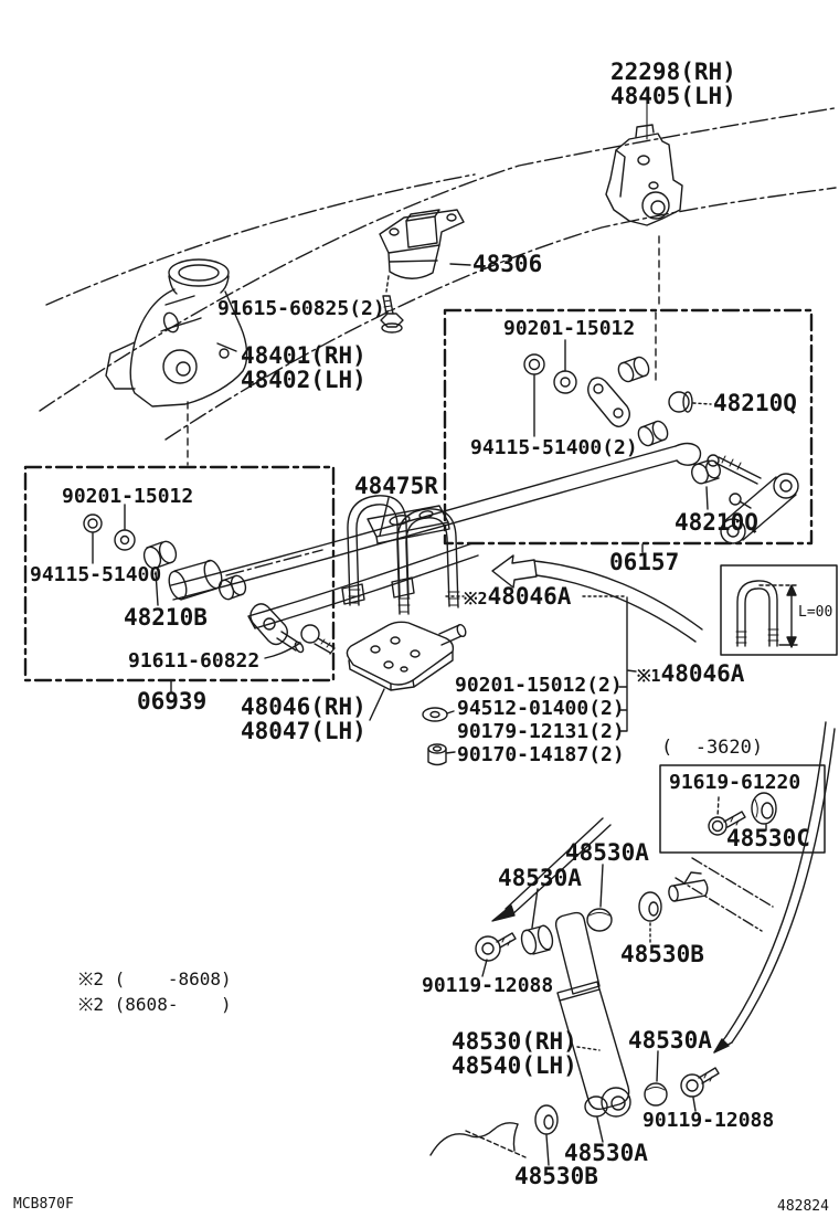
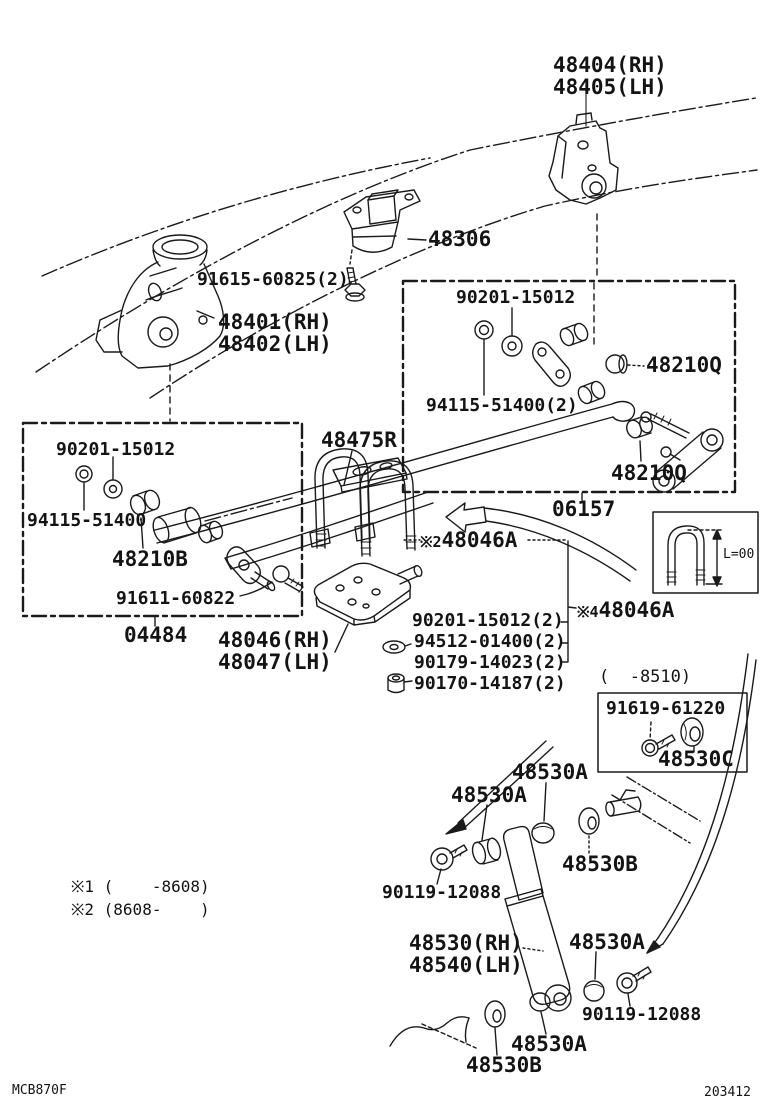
- 22298(RH)
+ 48404(RH)
  48405(LH)
  91615-60825(2)
  48306
  48401(RH)
  48402(LH)
  90201-15012
  94115-51400(2)
  48210Q
  48210Q
  90201-15012
  94115-51400
  48210B
  91611-60822
- 06939
+ 04484
  48475R
  ※2
  48046A
  06157
  L=00
- ※1
+ ※4
  48046A
  90201-15012(2)
  94512-01400(2)
- 90179-12131(2)
+ 90179-14023(2)
  90170-14187(2)
  48046(RH)
  48047(LH)
- ( -3620)
+ ( -8510)
  91619-61220
  48530C
  48530A
  48530A
  48530B
  90119-12088
  48530(RH)
  48540(LH)
  48530A
  90119-12088
  48530A
  48530B
- ※2 ( -8608)
+ ※1 ( -8608)
  ※2 (8608- )
  MCB870F
- 482824
+ 203412
